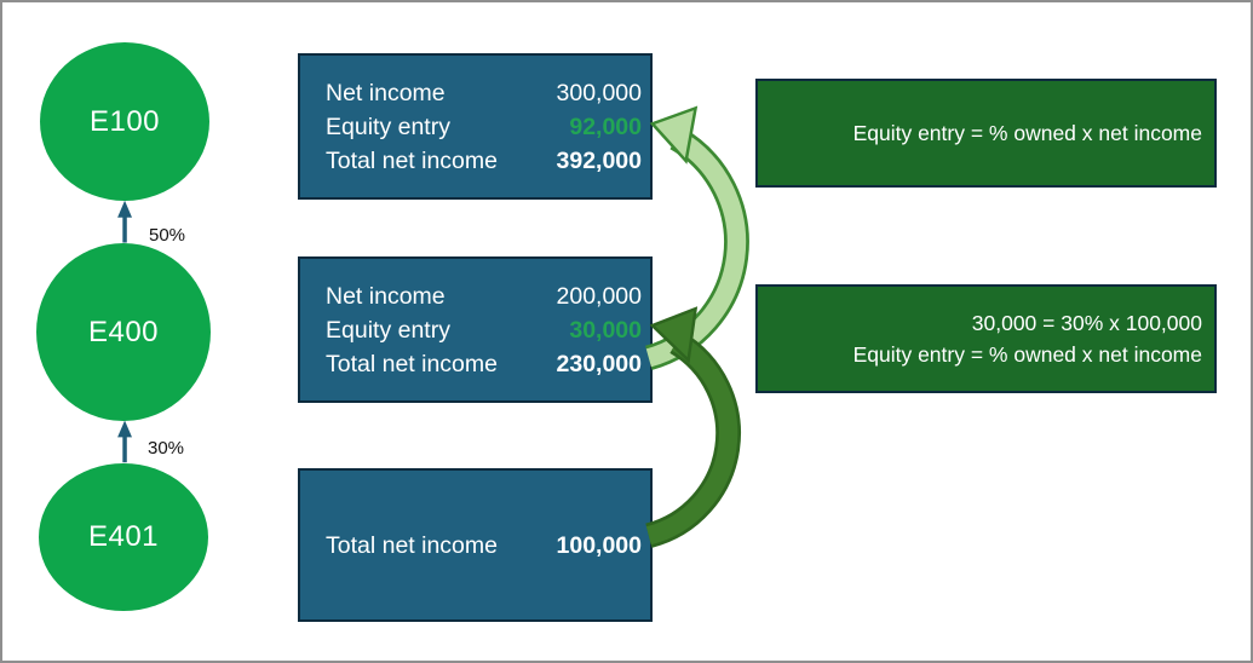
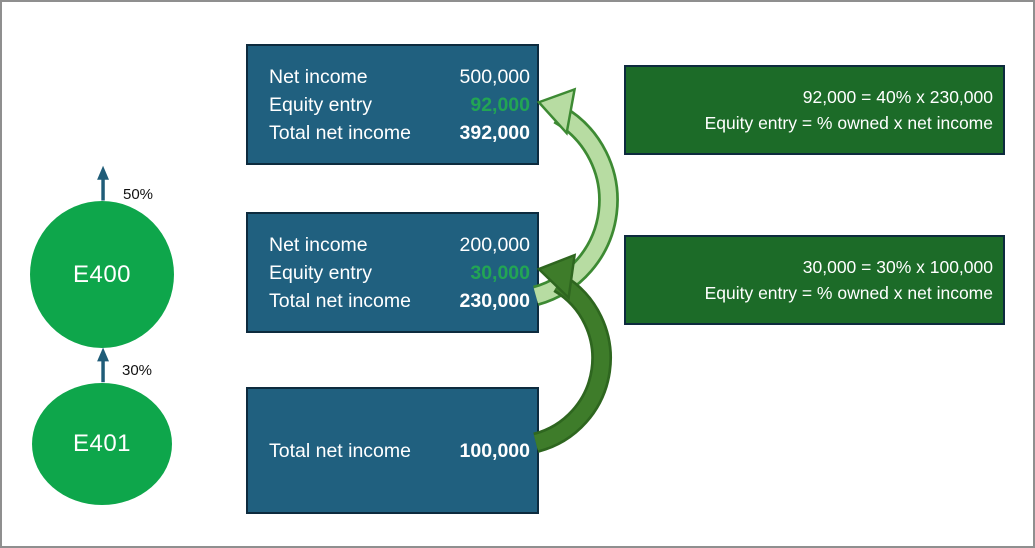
- E100
  E400
  E401
  50%
  30%
  Net income
- 300,000
+ 500,000
  Equity entry
  92,000
  Total net income
  392,000
  Net income
  200,000
  Equity entry
  30,000
  Total net income
  230,000
  Total net income
  100,000
+ 92,000 = 40% x 230,000
  Equity entry = % owned x net income
  30,000 = 30% x 100,000
  Equity entry = % owned x net income
